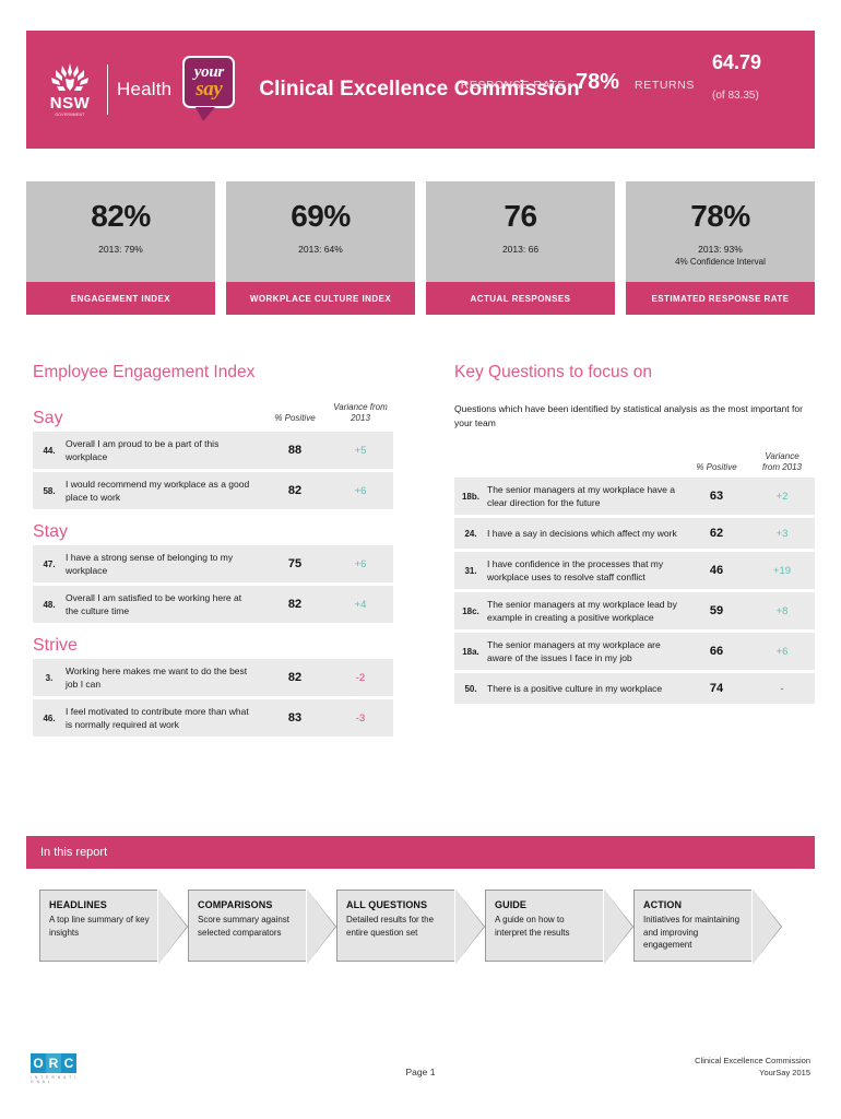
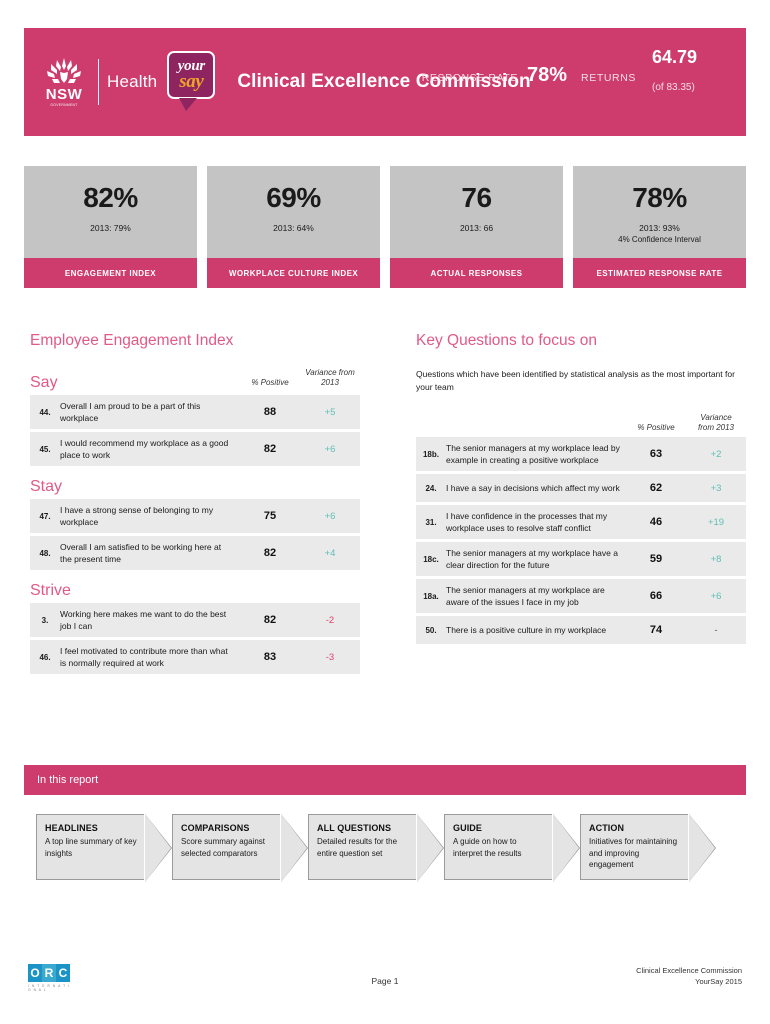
  NSW
  Health
  your
  say
  Clinical Excellence Commission
  RESPONSE RATE
  78%
  RETURNS
  64.79
  (of 83.35)
  82%
  2013: 79%
  ENGAGEMENT INDEX
  69%
  2013: 64%
  WORKPLACE CULTURE INDEX
  76
  2013: 66
  ACTUAL RESPONSES
  78%
  2013: 93%
  4% Confidence Interval
  ESTIMATED RESPONSE RATE
  Employee Engagement Index
  Say
  % Positive
  Variance from
  2013
  44.
  Overall I am proud to be a part of this workplace
  88
  +5
- 58.
+ 45.
  I would recommend my workplace as a good place to work
  82
  +6
  Stay
  47.
  I have a strong sense of belonging to my workplace
  75
  +6
  48.
- Overall I am satisfied to be working here at the culture time
+ Overall I am satisfied to be working here at the present time
  82
  +4
  Strive
  3.
  Working here makes me want to do the best job I can
  82
  -2
  46.
  I feel motivated to contribute more than what is normally required at work
  83
  -3
  Key Questions to focus on
  Questions which have been identified by statistical analysis as the most important for your team
  % Positive
  Variance
  from 2013
  18b.
- The senior managers at my workplace have a clear direction for the future
+ The senior managers at my workplace lead by example in creating a positive workplace
  63
  +2
  24.
  I have a say in decisions which affect my work
  62
  +3
  31.
  I have confidence in the processes that my workplace uses to resolve staff conflict
  46
  +19
  18c.
- The senior managers at my workplace lead by example in creating a positive workplace
+ The senior managers at my workplace have a clear direction for the future
  59
  +8
  18a.
  The senior managers at my workplace are aware of the issues I face in my job
  66
  +6
  50.
  There is a positive culture in my workplace
  74
  -
  In this report
  HEADLINES
  A top line summary of key insights
  COMPARISONS
  Score summary against selected comparators
  ALL QUESTIONS
  Detailed results for the entire question set
  GUIDE
  A guide on how to interpret the results
  ACTION
  Initiatives for maintaining and improving engagement
  O
  R
  C
  Page 1
  Clinical Excellence Commission
  YourSay 2015
